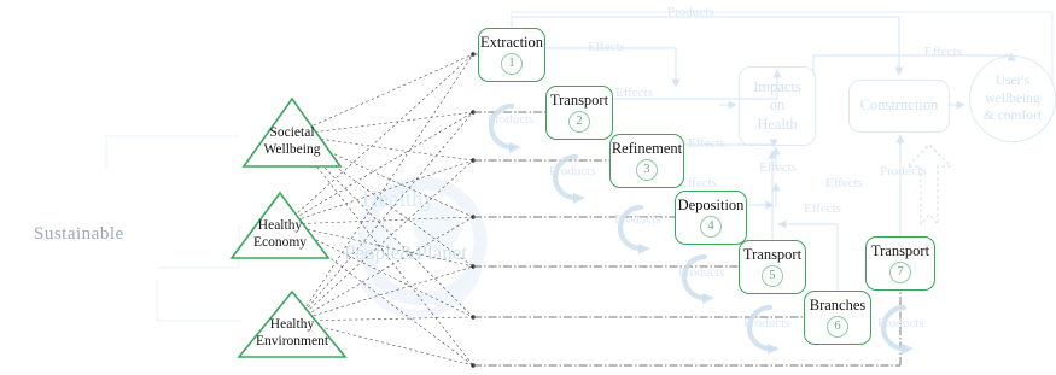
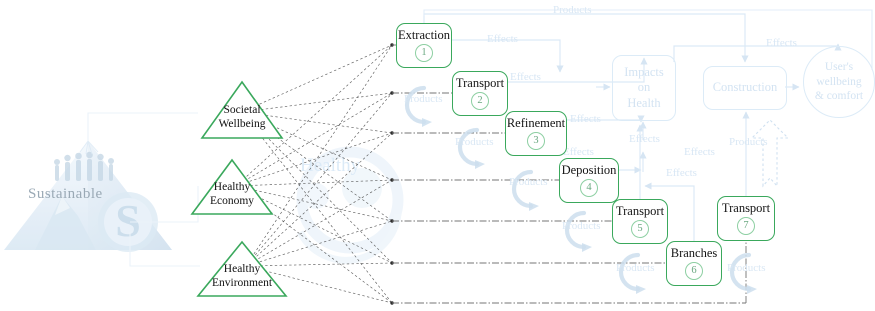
+ S
  Sustainable
  Healthy
- People&Planet
  Societal
  Wellbeing
  Healthy
  Economy
  Healthy
  Environment
  Impacts
  on
  Health
  Construction
  User's
  wellbeing
  & comfort
  Extraction
  1
  Transport
  2
  Refinement
  3
  Deposition
  4
  Transport
  5
  Branches
  6
  Transport
  7
  Effects
  Effects
  Effects
  Effects
  Effects
  Effects
  Effects
  Effects
  Products
  Products
  Products
  Products
  Products
  Products
  Products
  Products
